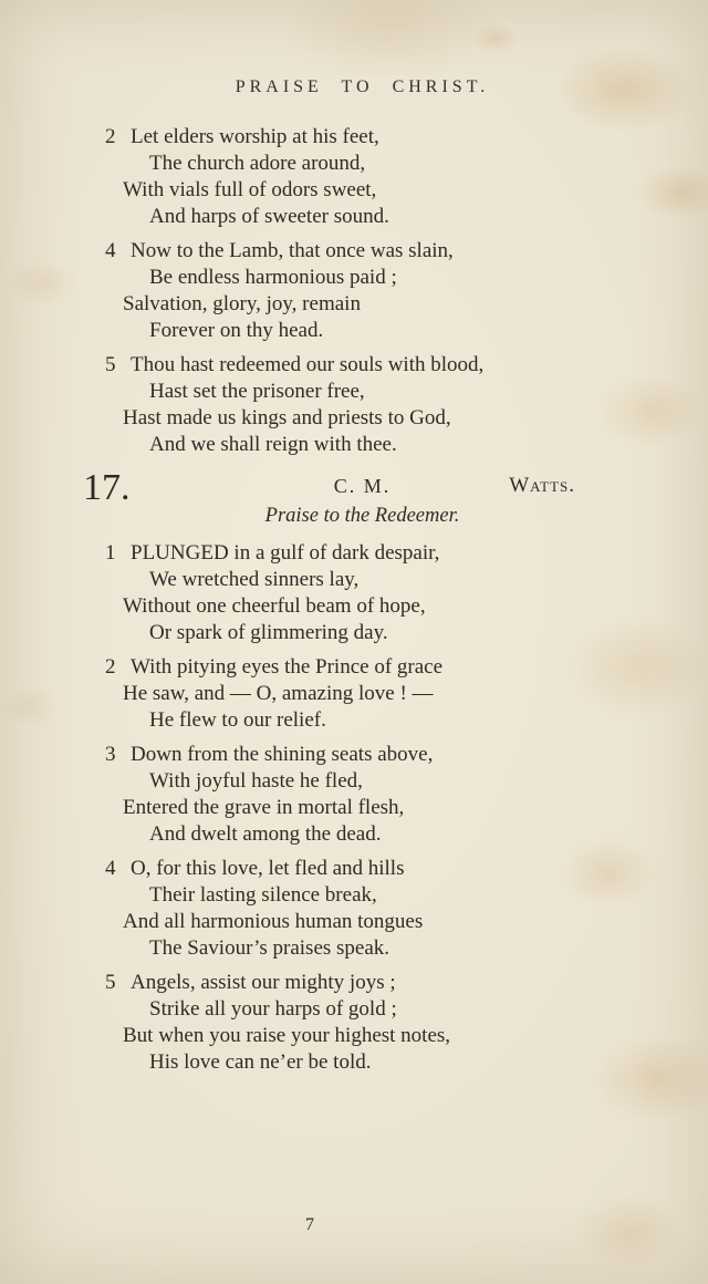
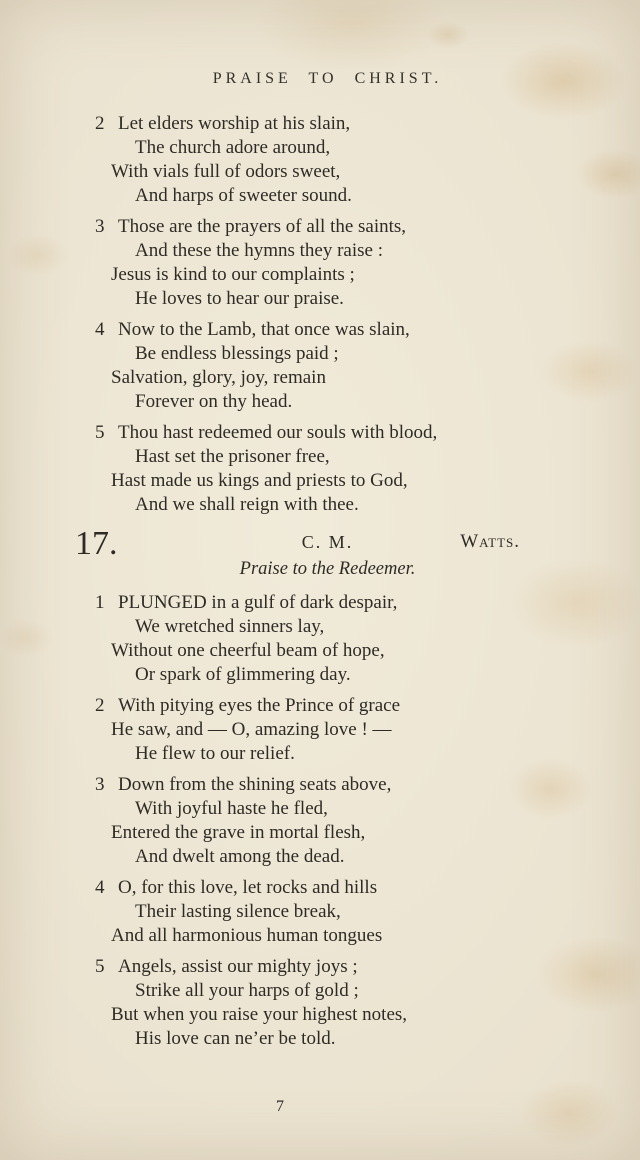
  PRAISE TO CHRIST.
- 2 Let elders worship at his feet,
+ 2 Let elders worship at his slain,
  The church adore around,
  With vials full of odors sweet,
  And harps of sweeter sound.
+ 3 Those are the prayers of all the saints,
+ And these the hymns they raise :
+ Jesus is kind to our complaints ;
+ He loves to hear our praise.
  4 Now to the Lamb, that once was slain,
- Be endless harmonious paid ;
+ Be endless blessings paid ;
  Salvation, glory, joy, remain
  Forever on thy head.
  5 Thou hast redeemed our souls with blood,
  Hast set the prisoner free,
  Hast made us kings and priests to God,
  And we shall reign with thee.
  17.
  C. M.
  Watts.
  Praise to the Redeemer.
  1 PLUNGED in a gulf of dark despair,
  We wretched sinners lay,
  Without one cheerful beam of hope,
  Or spark of glimmering day.
  2 With pitying eyes the Prince of grace
  He saw, and — O, amazing love ! —
  He flew to our relief.
  3 Down from the shining seats above,
  With joyful haste he fled,
  Entered the grave in mortal flesh,
  And dwelt among the dead.
- 4 O, for this love, let fled and hills
+ 4 O, for this love, let rocks and hills
  Their lasting silence break,
  And all harmonious human tongues
- The Saviour’s praises speak.
  5 Angels, assist our mighty joys ;
  Strike all your harps of gold ;
  But when you raise your highest notes,
  His love can ne’er be told.
  7
